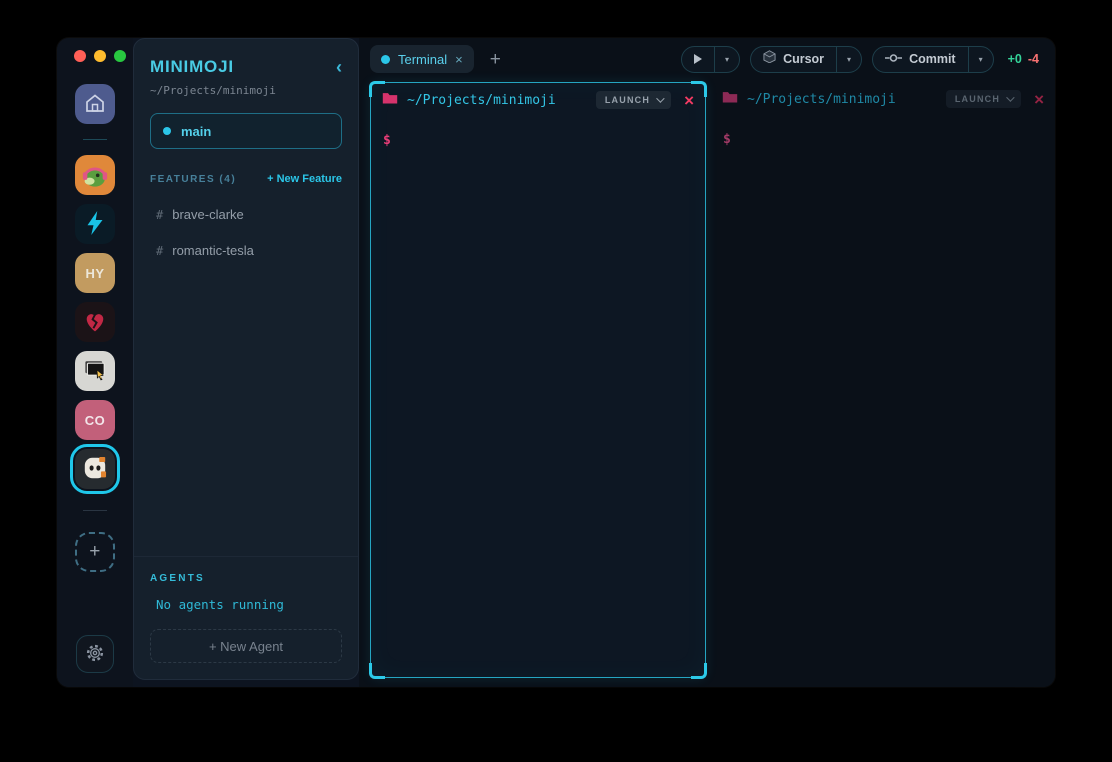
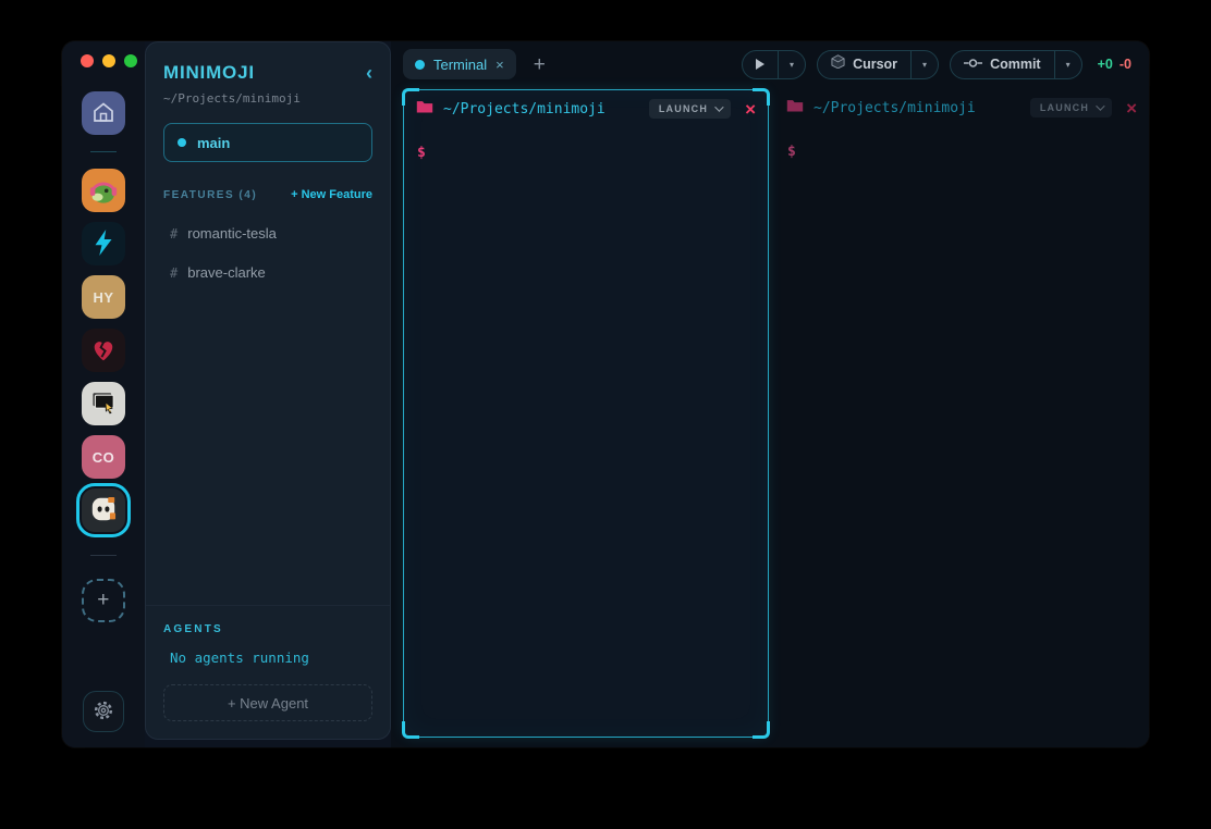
  HY
  CO
  +
  MINIMOJI
  ‹
  ~/Projects/minimoji
  main
  FEATURES (4)
  + New Feature
  #
- brave-clarke
+ romantic-tesla
  #
- romantic-tesla
+ brave-clarke
  AGENTS
  No agents running
  + New Agent
  Terminal
  ×
  +
  ▾
  Cursor
  ▾
  Commit
  ▾
  +0
- -4
+ -0
  ~/Projects/minimoji
  LAUNCH
  ×
  $
  ~/Projects/minimoji
  LAUNCH
  ×
  $
